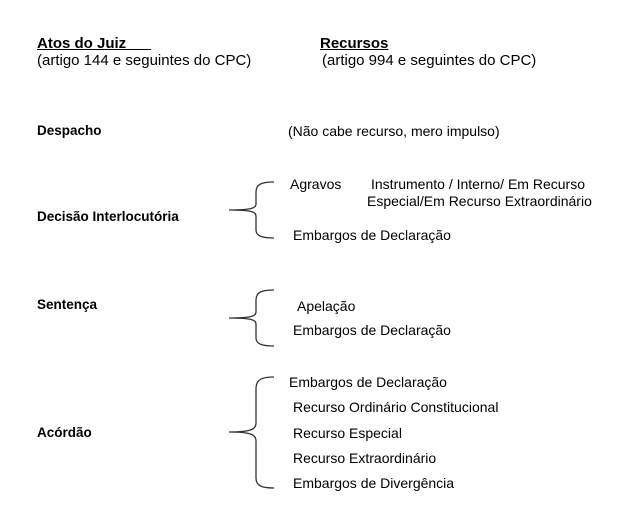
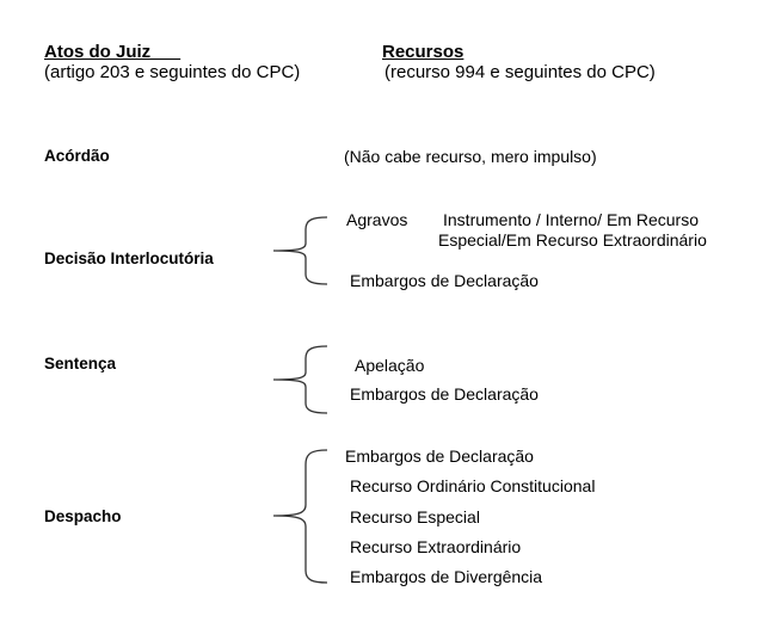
  Atos do Juiz
- (artigo 144 e seguintes do CPC)
+ (artigo 203 e seguintes do CPC)
  Recursos
- (artigo 994 e seguintes do CPC)
+ (recurso 994 e seguintes do CPC)
- Despacho
+ Acórdão
  (Não cabe recurso, mero impulso)
  Decisão Interlocutória
  Agravos
  Instrumento / Interno/ Em Recurso
  Especial/Em Recurso Extraordinário
  Embargos de Declaração
  Sentença
  Apelação
  Embargos de Declaração
- Acórdão
+ Despacho
  Embargos de Declaração
  Recurso Ordinário Constitucional
  Recurso Especial
  Recurso Extraordinário
  Embargos de Divergência
